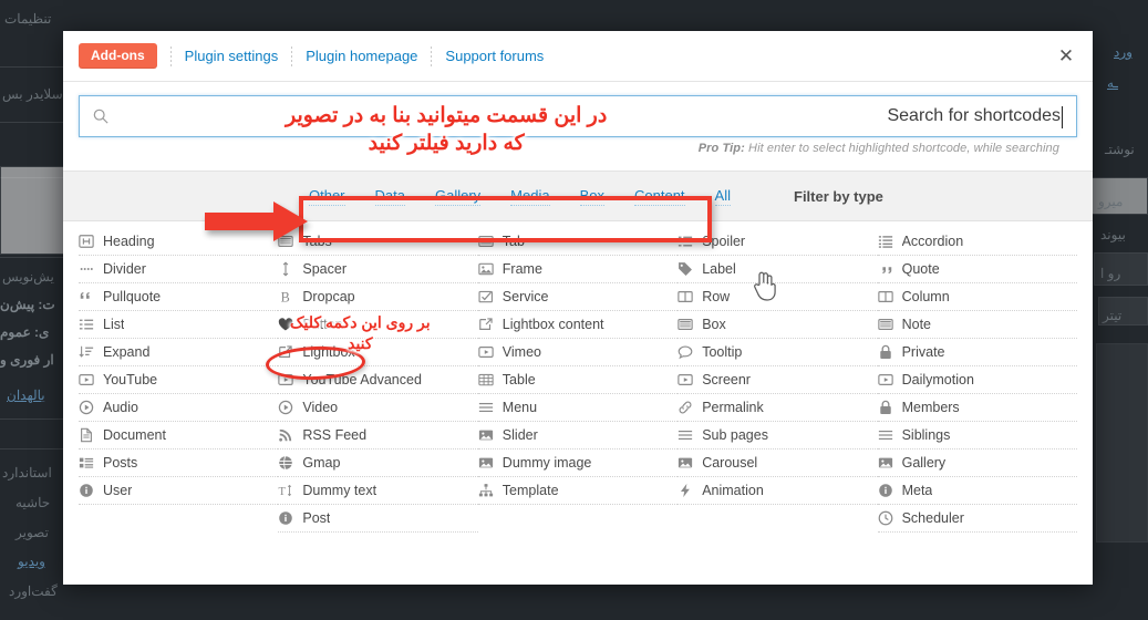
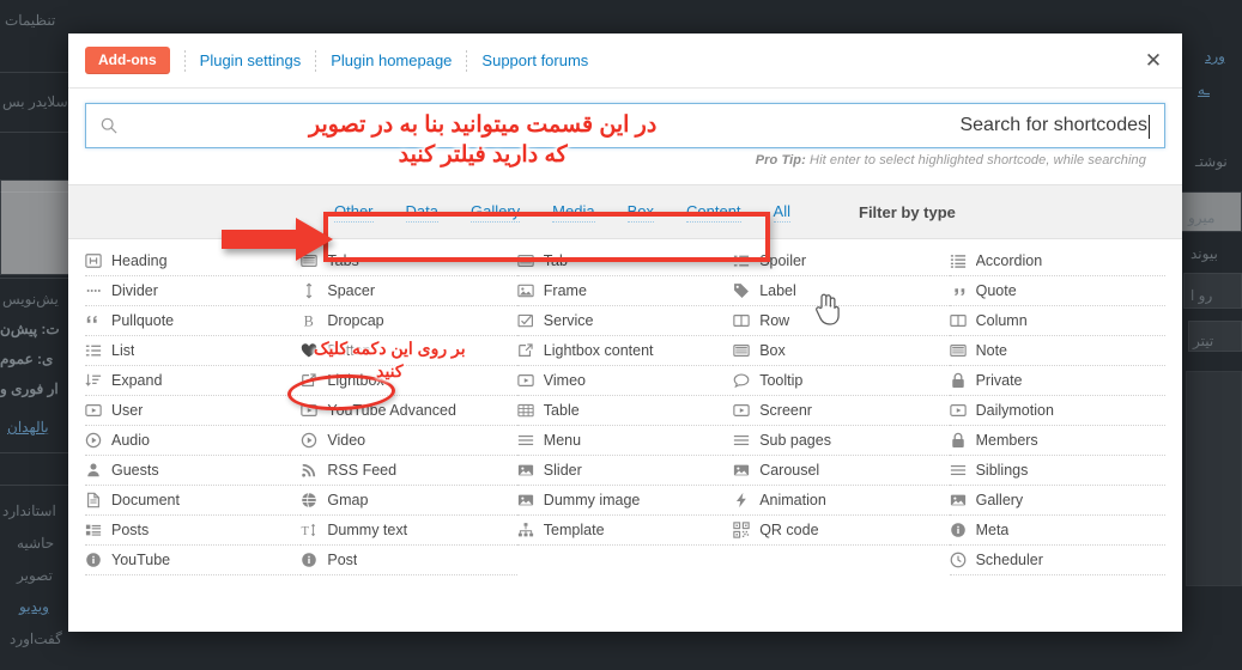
  تنظیمات
  سلایدر بس
  یش‌نویس
  ت: پیشن
  ی: عموم
  ار فوری و
  بالهدان
  استاندارد
  حاشیه
  تصویر
  ویدیو
  گفت‌اورد
  ورد
  ـه
  نوشتـ
  میرو
  بیوند
  رو ا
  تیتر
  Add-ons
  Plugin settings
  Plugin homepage
  Support forums
  ✕
  Search for shortcodes
  Pro Tip: Hit enter to select highlighted shortcode, while searching
  Other
  Data
  Gallery
  Media
  Box
  Content
  All
  Filter by type
  Heading
  Divider
  Pullquote
  List
  Expand
- YouTube
+ User
  Audio
+ Guests
  Document
  Posts
- User
+ YouTube
  Tabs
  Spacer
  B
  Dropcap
  Button
  Lightbox
  YouTube Advanced
  Video
  RSS Feed
  Gmap
  T
  Dummy text
  Post
  Tab
  Frame
  Service
  Lightbox content
  Vimeo
  Table
  Menu
  Slider
  Dummy image
  Template
  Spoiler
  Label
  Row
  Box
  Tooltip
  Screenr
- Permalink
  Sub pages
  Carousel
  Animation
+ QR code
  Accordion
  Quote
  Column
  Note
  Private
  Dailymotion
  Members
  Siblings
  Gallery
  Meta
  Scheduler
  در این قسمت میتوانید بنا به در تصویر
  که دارید فیلتر کنید
  بر روی این دکمه کلیک
  کنید
